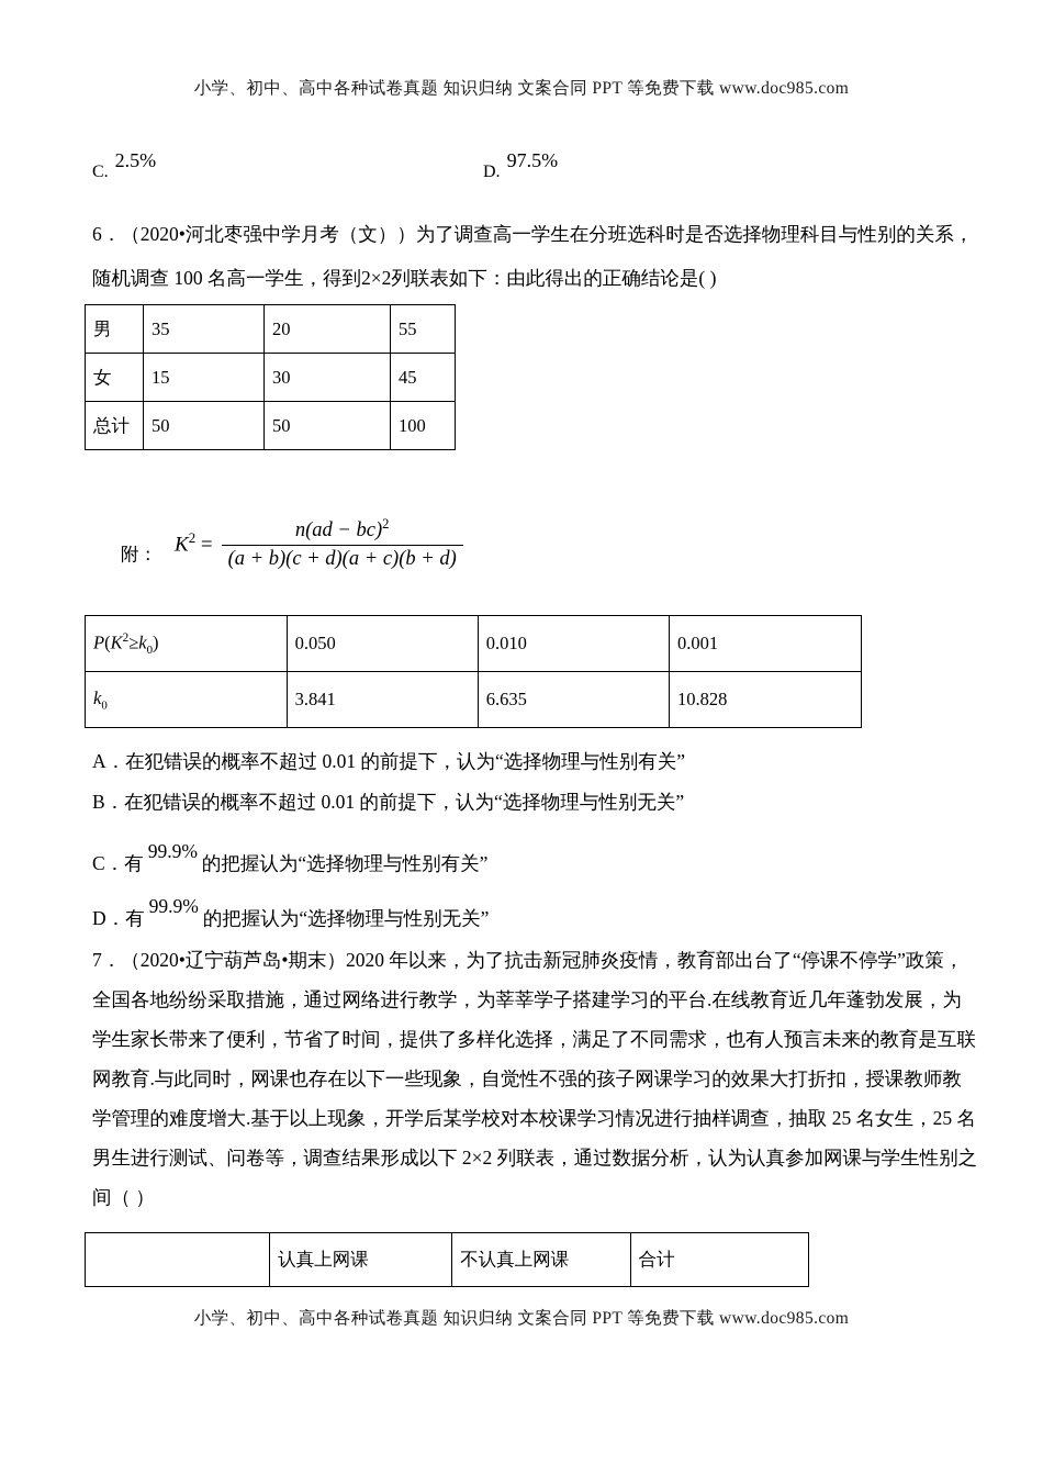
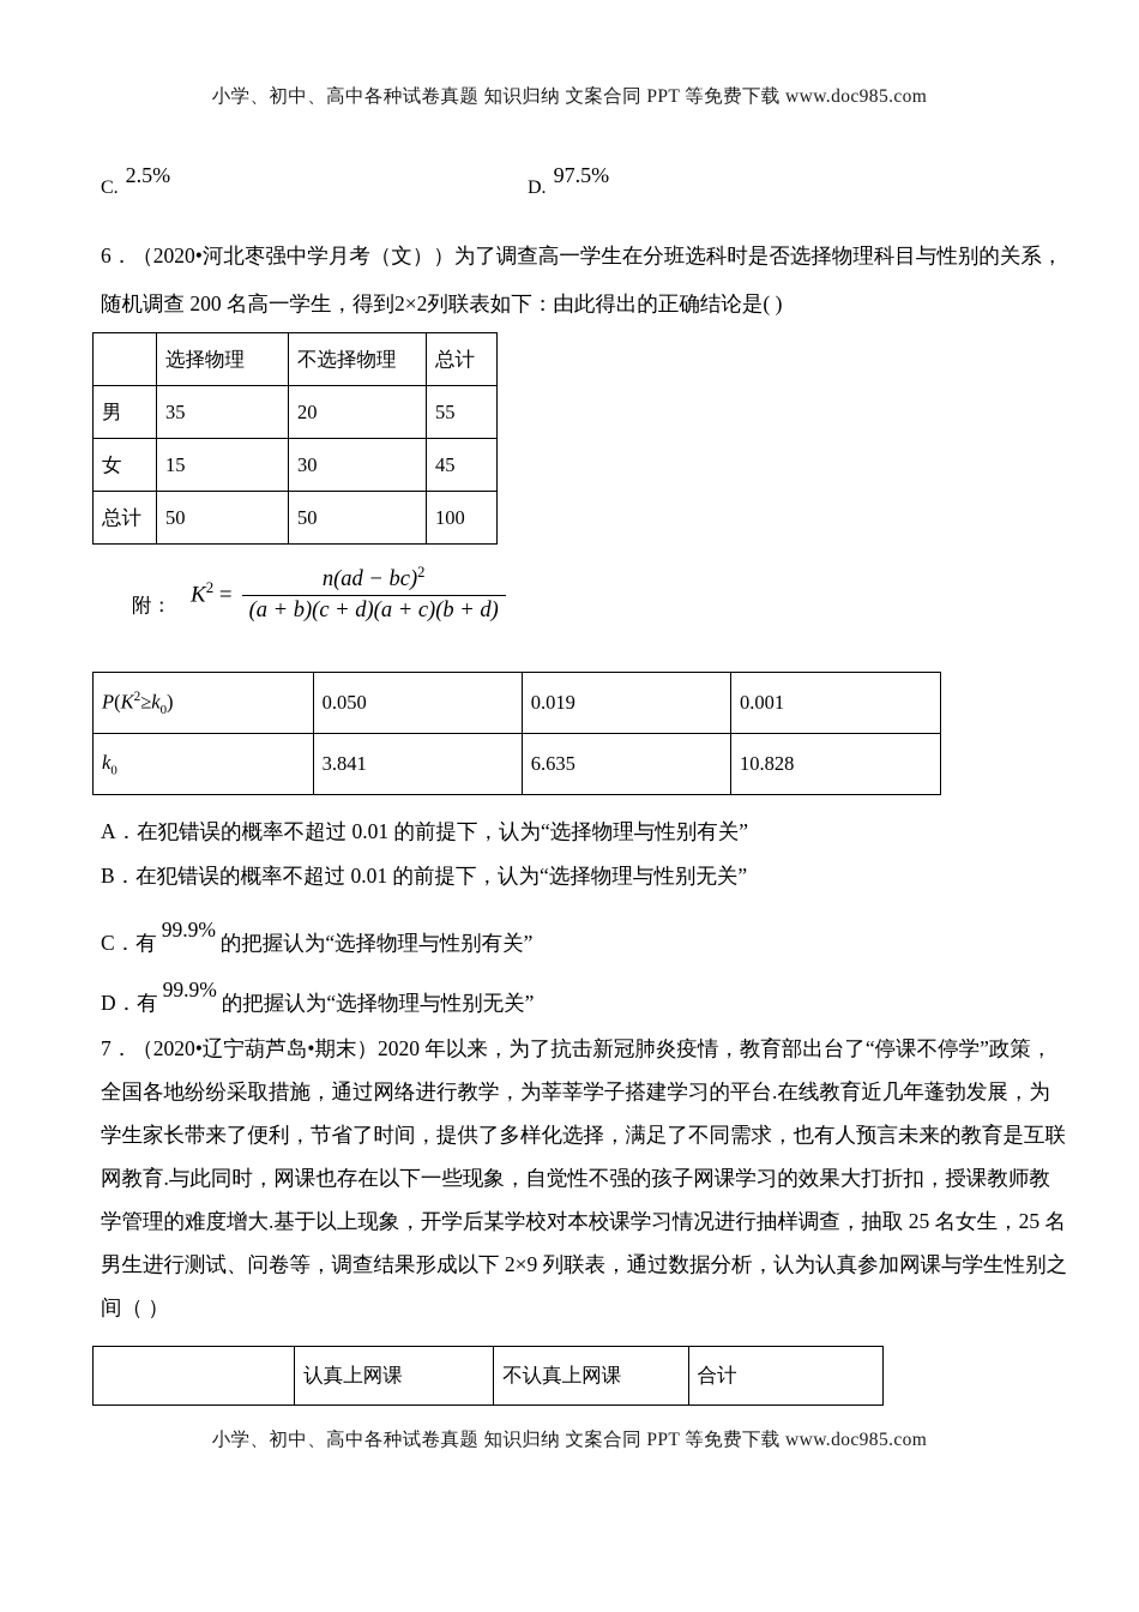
  小学、初中、高中各种试卷真题 知识归纳 文案合同 PPT 等免费下载 www.doc985.com
  C.2.5%
  D.97.5%
  6．（2020•河北枣强中学月考（文））为了调查高一学生在分班选科时是否选择物理科目与性别的关系，
- 随机调查 100 名高一学生，得到2×2列联表如下：由此得出的正确结论是( )
+ 随机调查 200 名高一学生，得到2×2列联表如下：由此得出的正确结论是( )
+ 	选择物理	不选择物理	总计
  男	35	20	55
  女	15	30	45
  总计	50	50	100
  附：
  K2 =
  n(ad − bc)2
  (a + b)(c + d)(a + c)(b + d)
- P(K2≥k0)	0.050	0.010	0.001
+ P(K2≥k0)	0.050	0.019	0.001
  k0	3.841	6.635	10.828
  A．在犯错误的概率不超过 0.01 的前提下，认为“选择物理与性别有关”
  B．在犯错误的概率不超过 0.01 的前提下，认为“选择物理与性别无关”
  C．有99.9%的把握认为“选择物理与性别有关”
  D．有99.9%的把握认为“选择物理与性别无关”
  7．（2020•辽宁葫芦岛•期末）2020 年以来，为了抗击新冠肺炎疫情，教育部出台了“停课不停学”政策，
  全国各地纷纷采取措施，通过网络进行教学，为莘莘学子搭建学习的平台.在线教育近几年蓬勃发展，为
  学生家长带来了便利，节省了时间，提供了多样化选择，满足了不同需求，也有人预言未来的教育是互联
  网教育.与此同时，网课也存在以下一些现象，自觉性不强的孩子网课学习的效果大打折扣，授课教师教
  学管理的难度增大.基于以上现象，开学后某学校对本校课学习情况进行抽样调查，抽取 25 名女生，25 名
- 男生进行测试、问卷等，调查结果形成以下 2×2 列联表，通过数据分析，认为认真参加网课与学生性别之
+ 男生进行测试、问卷等，调查结果形成以下 2×9 列联表，通过数据分析，认为认真参加网课与学生性别之
  间（ ）
  	认真上网课	不认真上网课	合计
  小学、初中、高中各种试卷真题 知识归纳 文案合同 PPT 等免费下载 www.doc985.com
